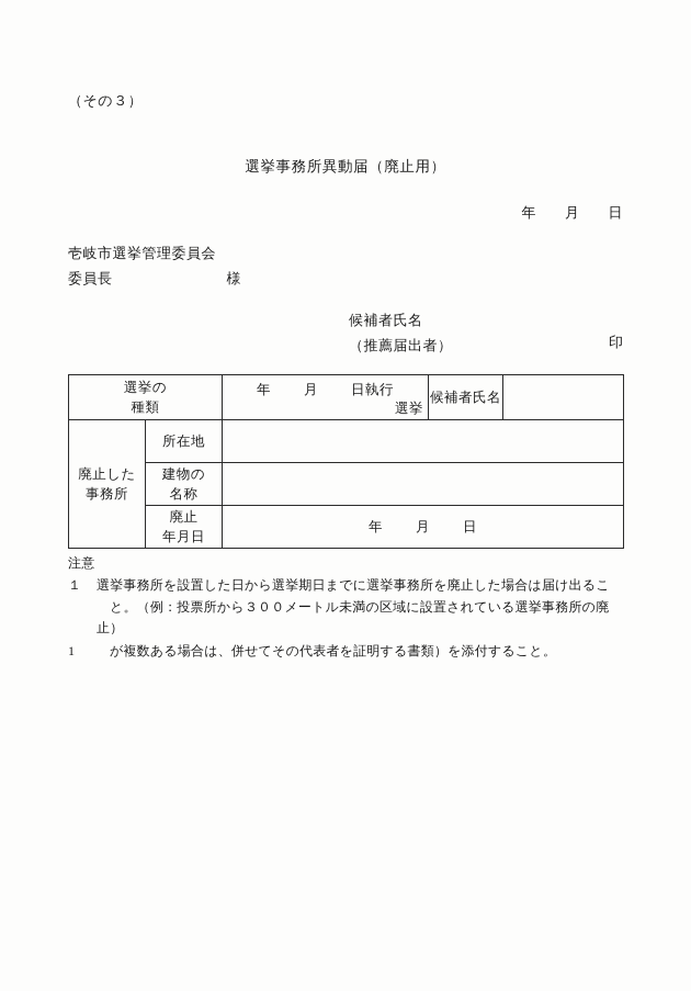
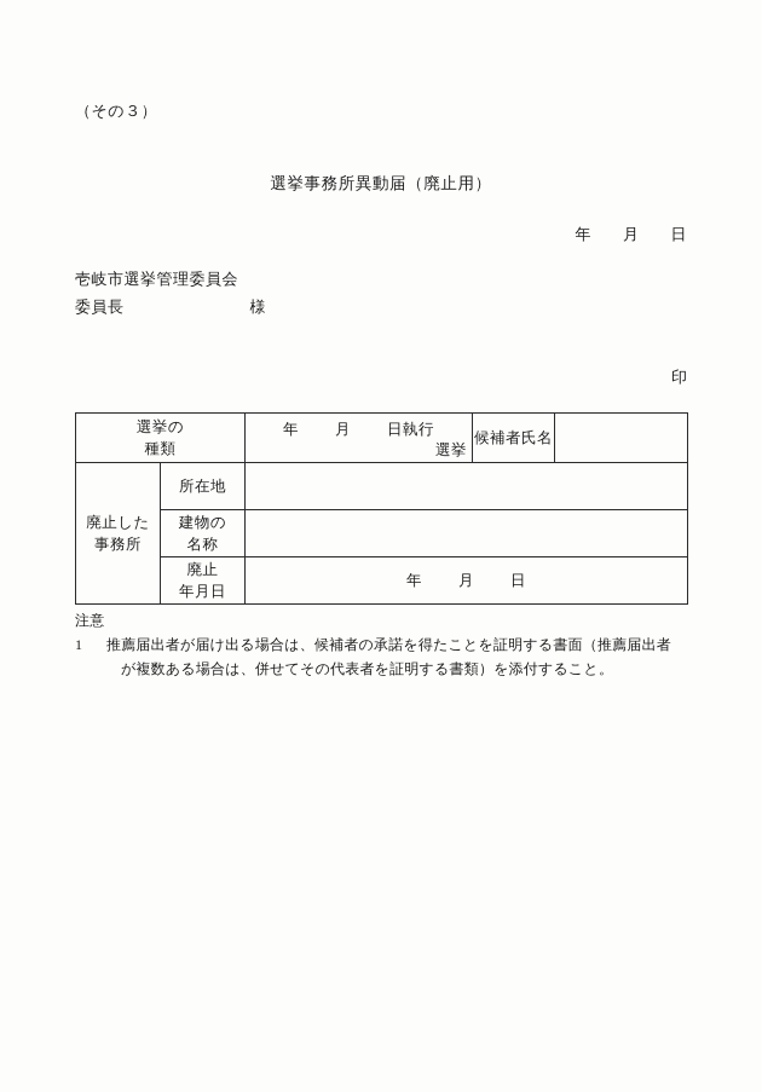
  （その３）
  選挙事務所異動届（廃止用）
  年 月 日
  壱岐市選挙管理委員会
  委員長 様
- 候補者氏名
- （推薦届出者）
  印
  選挙の 種類	年 月 日執行 選挙	候補者氏名
  廃止した 事務所	所在地
  建物の 名称
  廃止 年月日	年 月 日
  注意
- １
- 選挙事務所を設置した日から選挙期日までに選挙事務所を廃止した場合は届け出るこ
- と。（例：投票所から３００メートル未満の区域に設置されている選挙事務所の廃止）
  1
+ 推薦届出者が届け出る場合は、候補者の承諾を得たことを証明する書面（推薦届出者
  が複数ある場合は、併せてその代表者を証明する書類）を添付すること。
